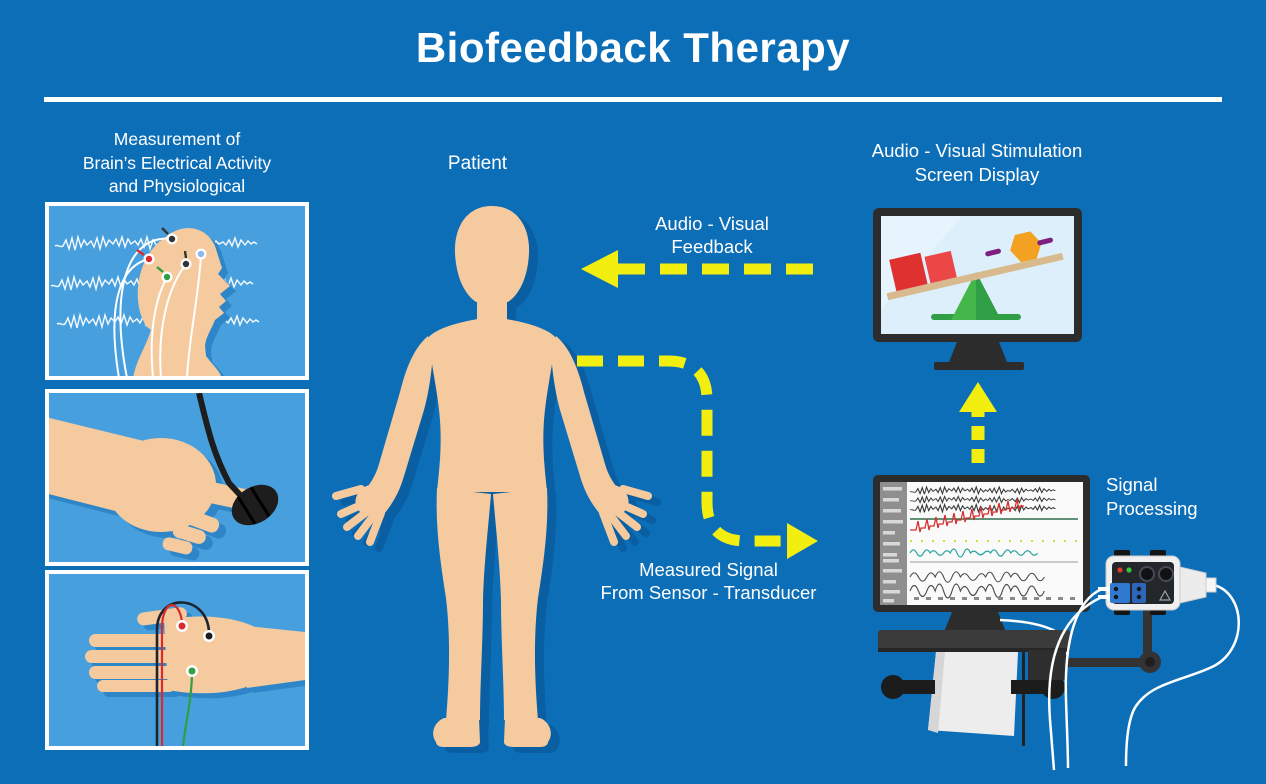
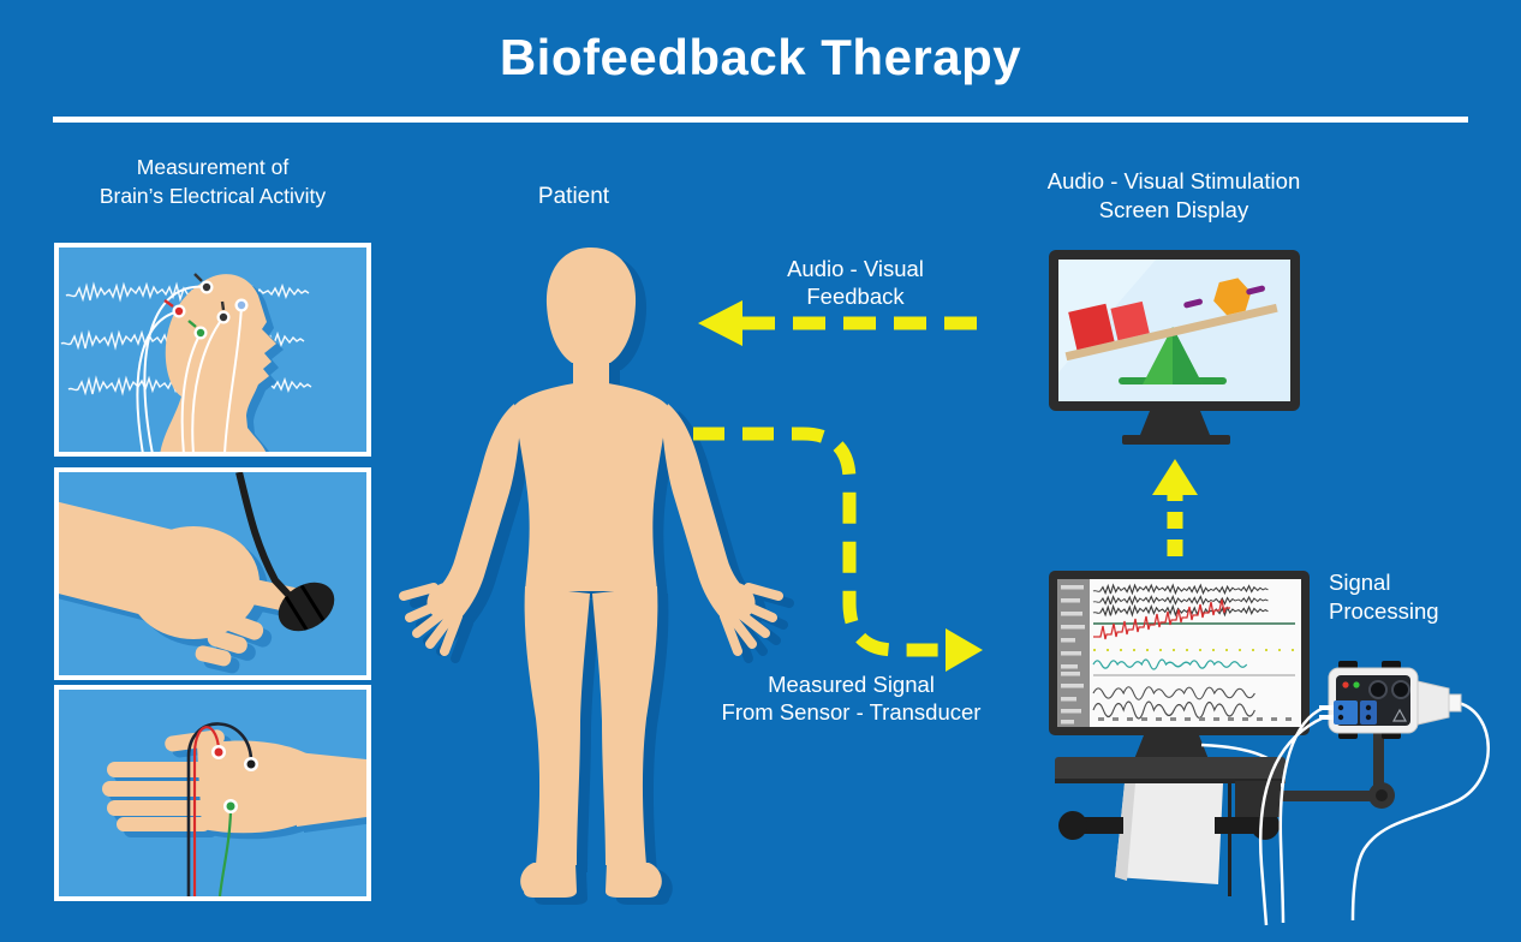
  Biofeedback Therapy
  Measurement of
  Brain’s Electrical Activity
- and Physiological
  Patient
  Audio - Visual Stimulation
  Screen Display
  Audio - Visual
  Feedback
  Measured Signal
  From Sensor - Transducer
  Signal
  Processing
